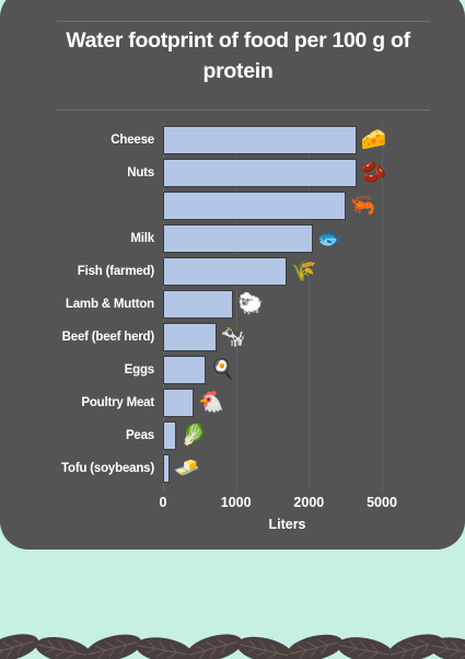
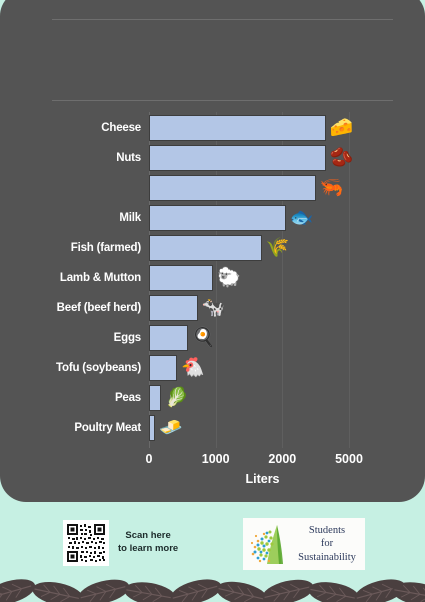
- Water footprint of food per 100 g of protein
  Cheese
  🧀
  Nuts
  🫘
  🦐
  Milk
  🐟
  Fish (farmed)
  🌾
  Lamb & Mutton
  🐑
  Beef (beef herd)
  🐄
  Eggs
  🍳
- Poultry Meat
+ Tofu (soybeans)
  🐔
  Peas
  🥬
- Tofu (soybeans)
+ Poultry Meat
  🧈
  0
  1000
  2000
  5000
  Liters
+ Scan here
+ to learn more
+ Students
+ for
+ Sustainability
